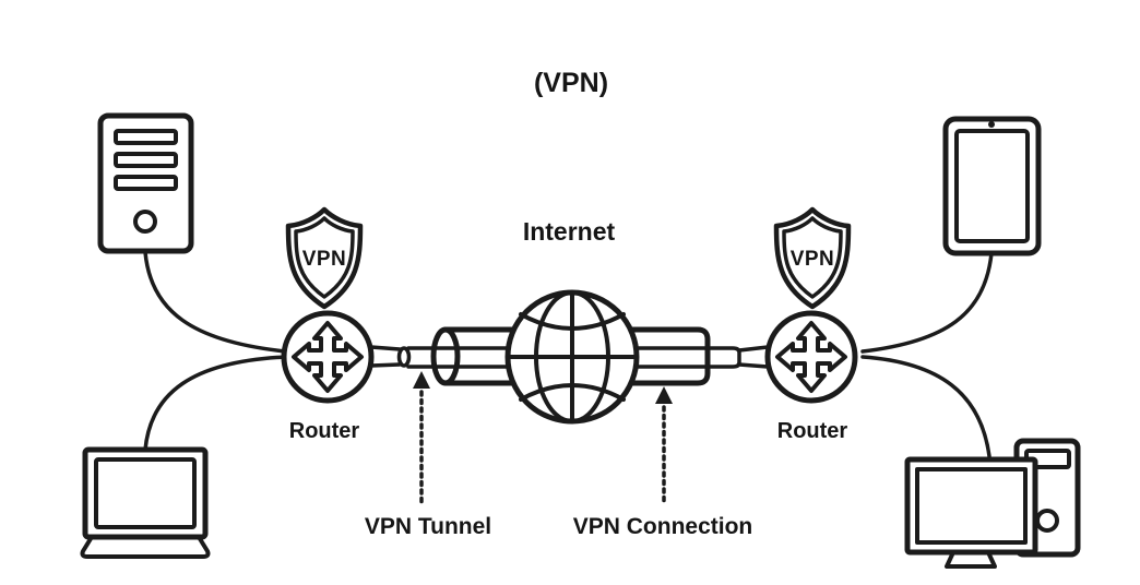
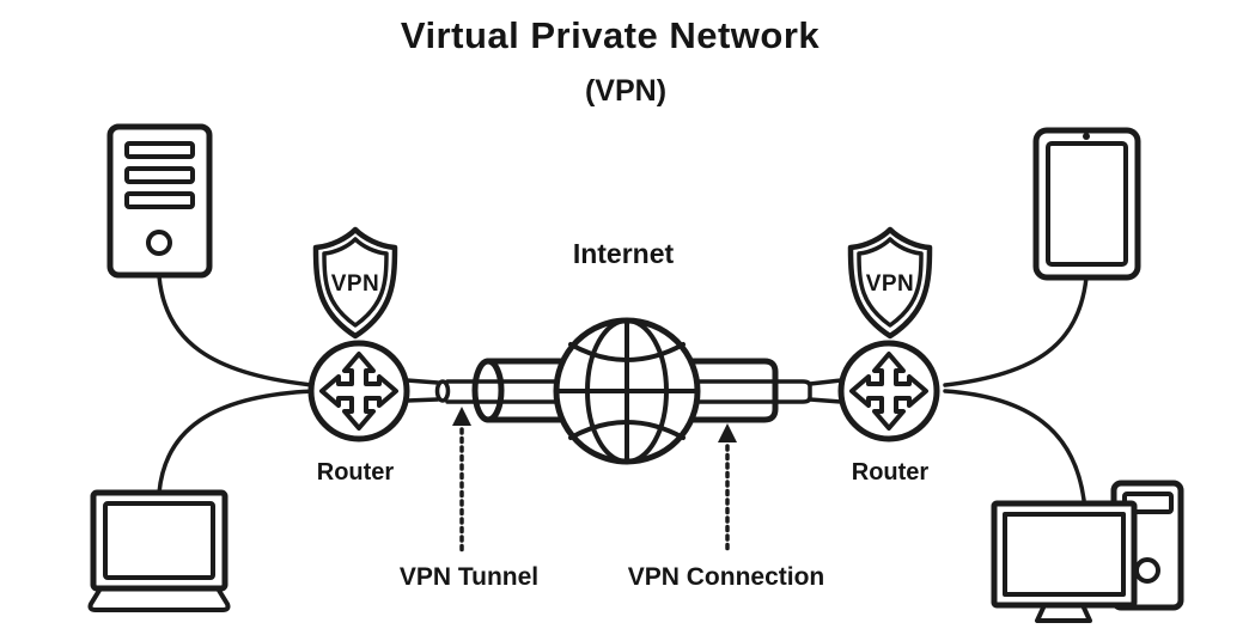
+ Virtual Private Network
  (VPN)
  Internet
  VPN
  VPN
  Router
  Router
  VPN Tunnel
  VPN Connection
